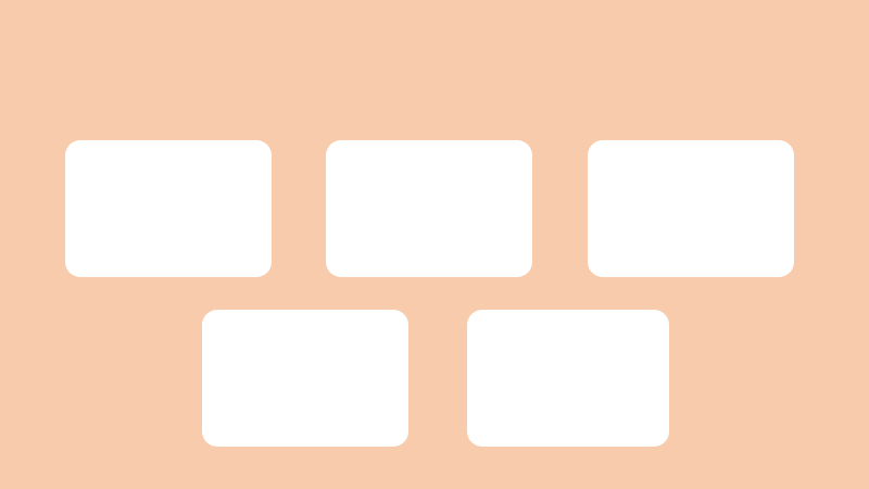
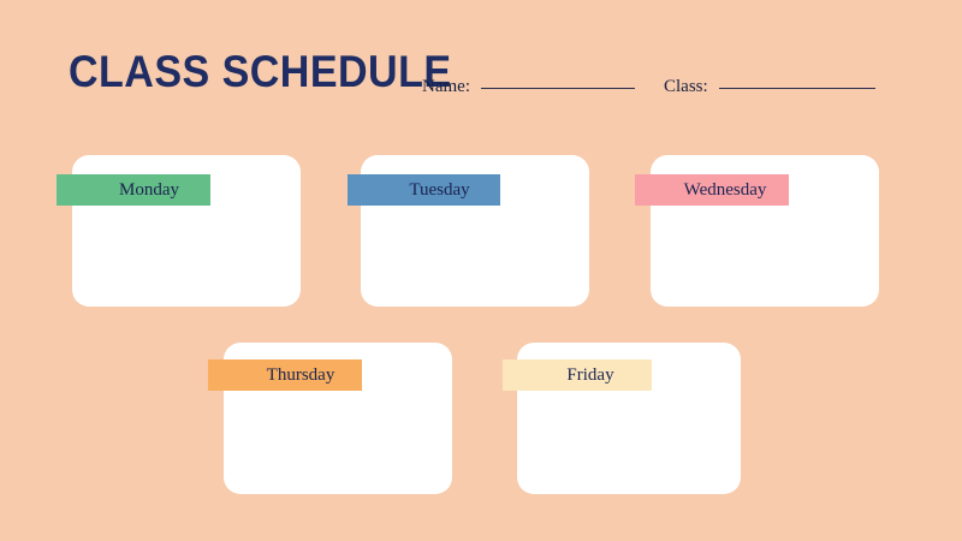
+ CLASS SCHEDULE
+ Name:
+ Class:
+ Monday
+ Tuesday
+ Wednesday
+ Thursday
+ Friday
